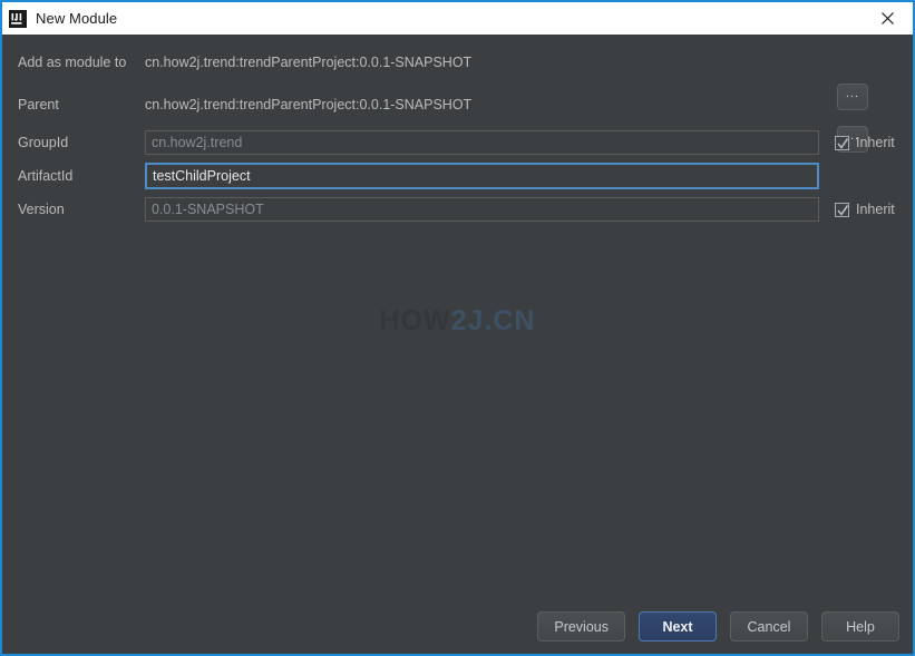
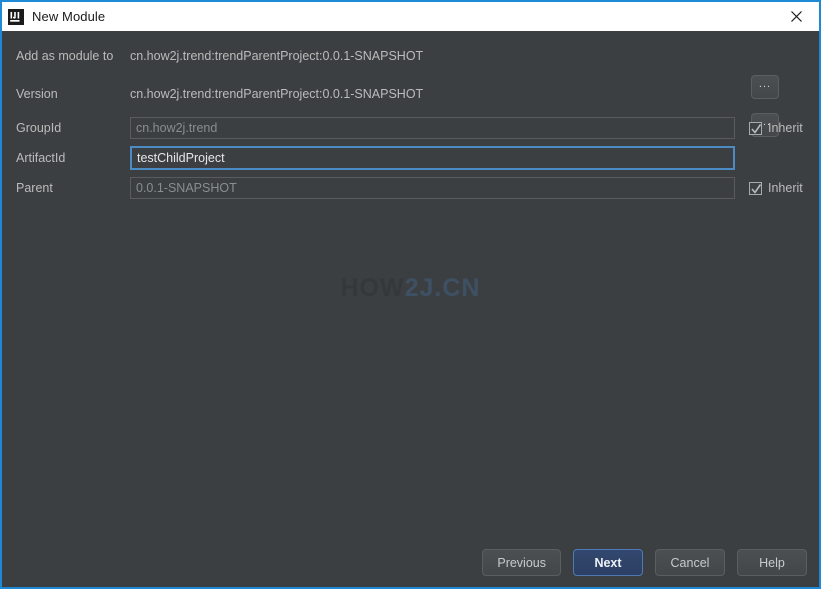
  New Module
  Add as module to
  cn.how2j.trend:trendParentProject:0.0.1-SNAPSHOT
  ...
- Parent
+ Version
  cn.how2j.trend:trendParentProject:0.0.1-SNAPSHOT
  GroupId
  cn.how2j.trend
  Inherit
  ArtifactId
  testChildProject
- Version
+ Parent
  0.0.1-SNAPSHOT
  Inherit
  Previous
  Next
  Cancel
  Help
